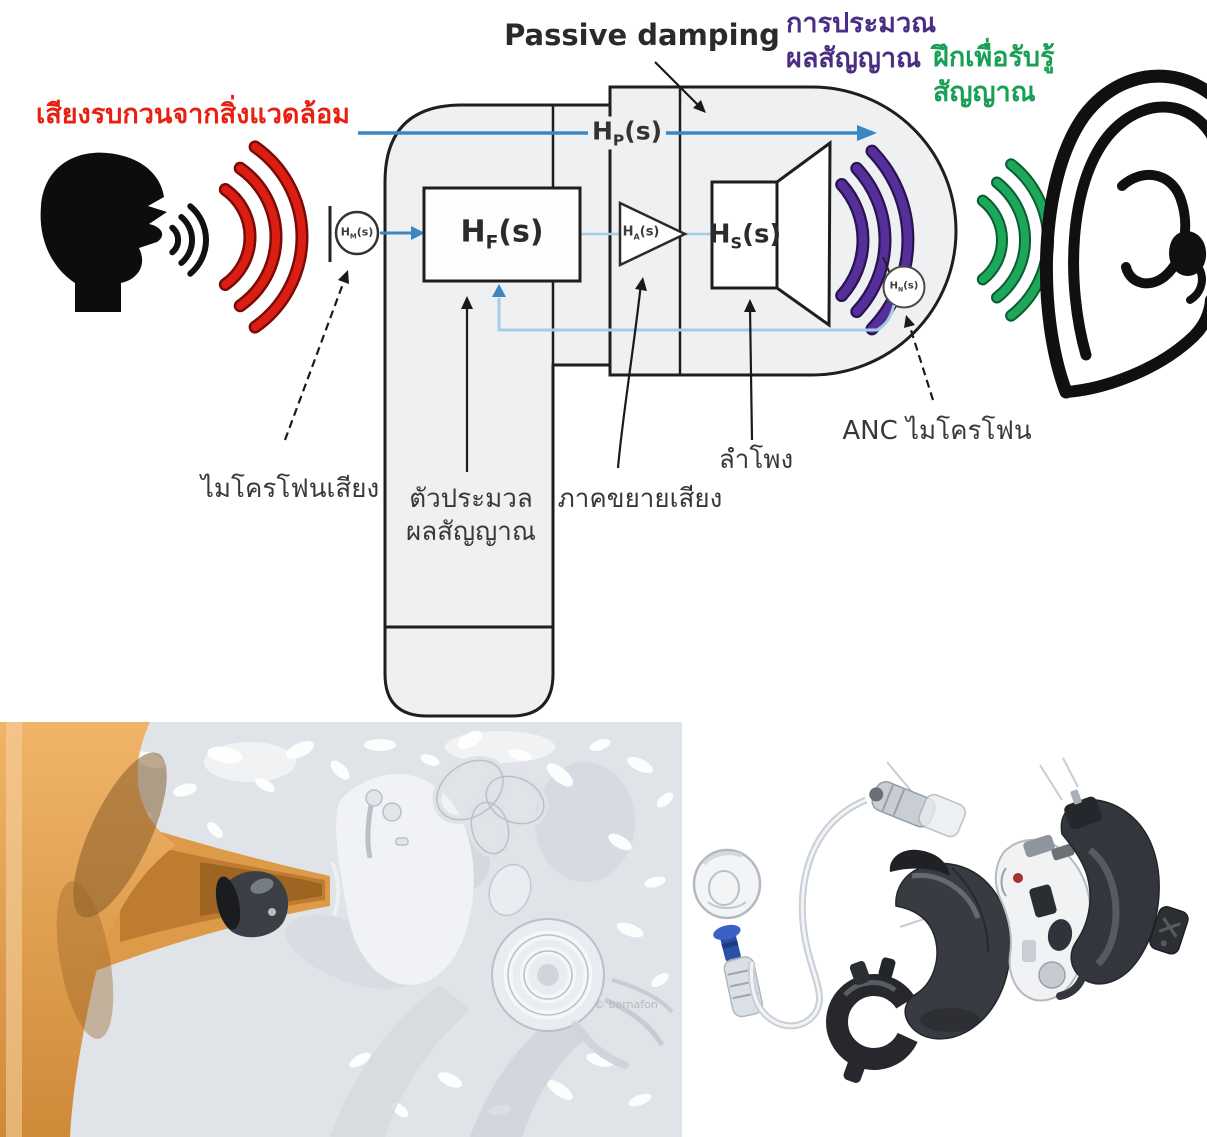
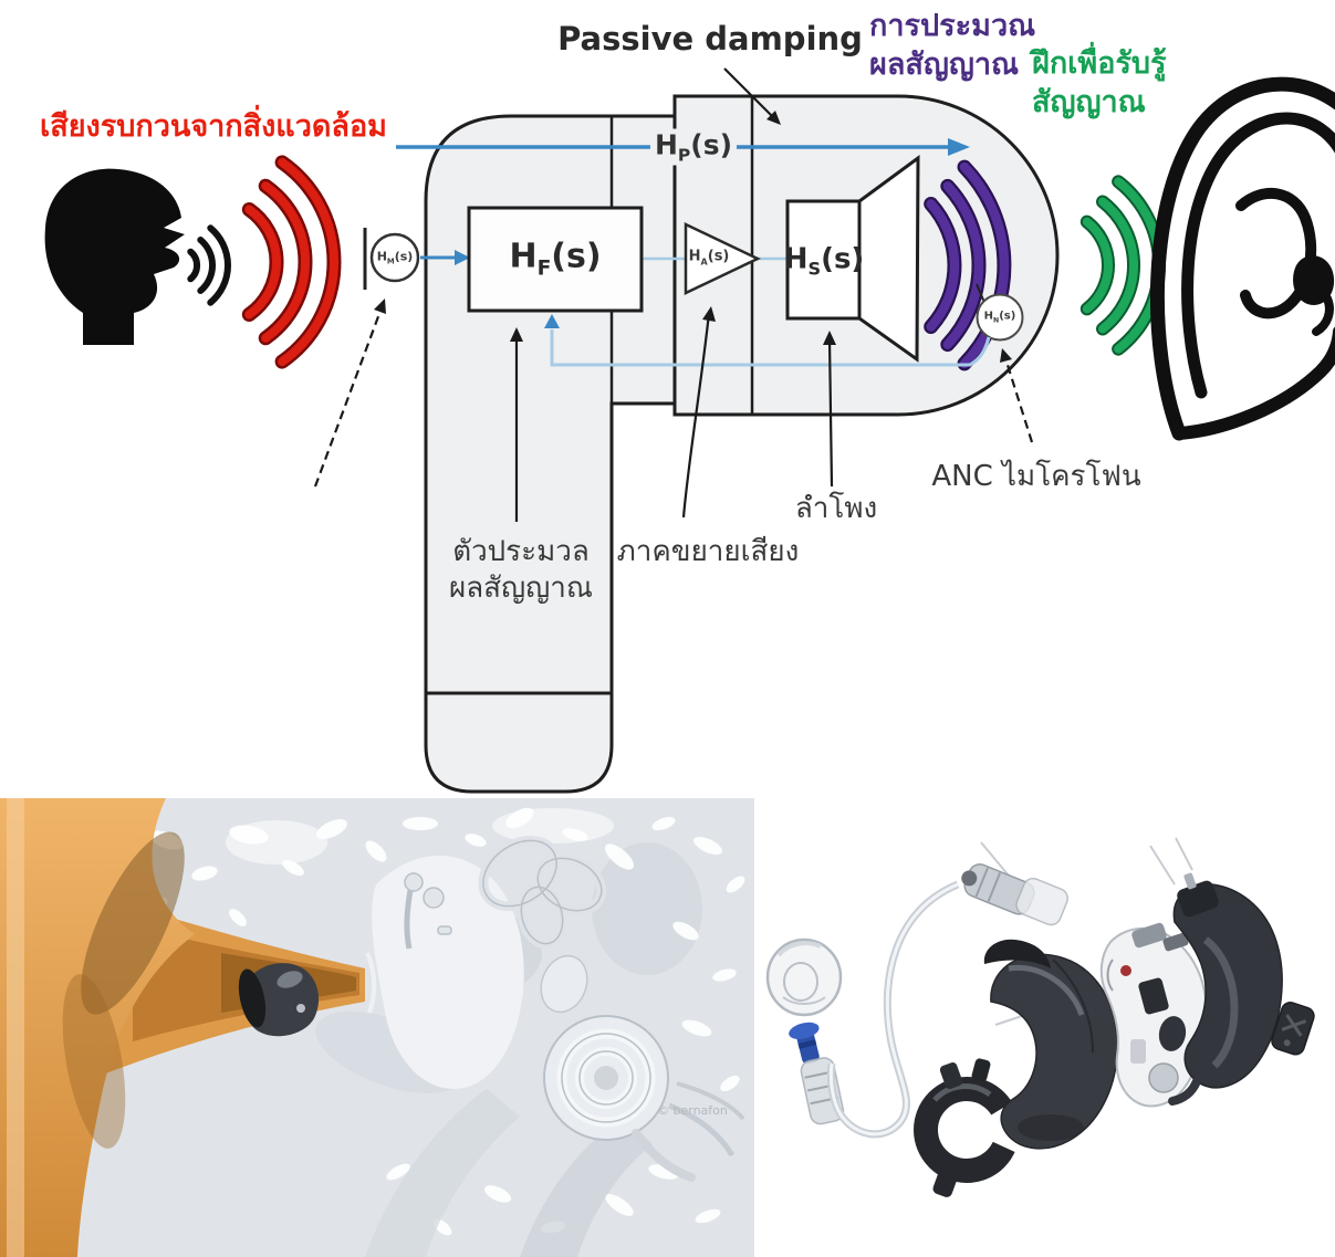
  เสียงรบกวนจากสิ่งแวดล้อม
  Passive damping
  การประมวณ
  ผลสัญญาณ
  ฝึกเพื่อรับรู้
  สัญญาณ
  HP(s)
  HM(s)
  HF(s)
  HA(s)
  HS(s)
  H (s)
- ไมโครโฟนเสียง
  ตัวประมวล
  ผลสัญญาณ
  ภาคขยายเสียง
  ลำโพง
  ANC ไมโครโฟน
  © bernafon
